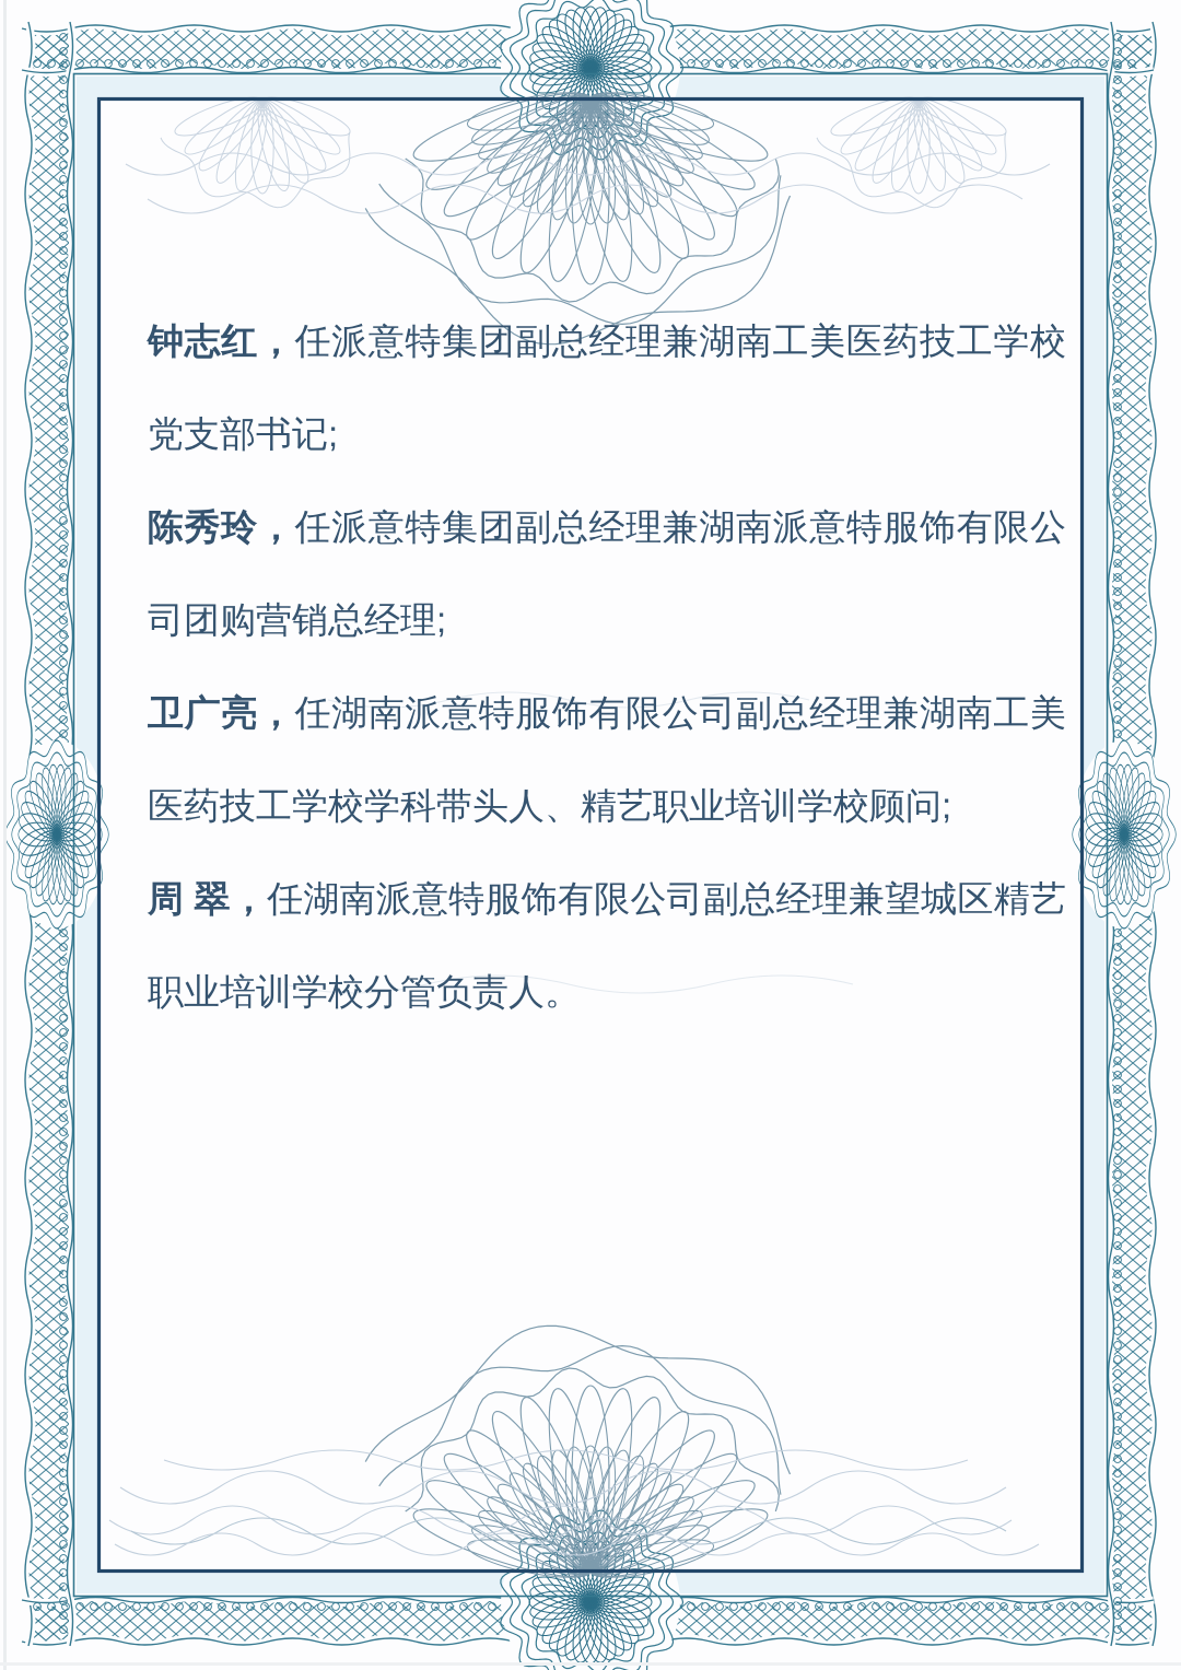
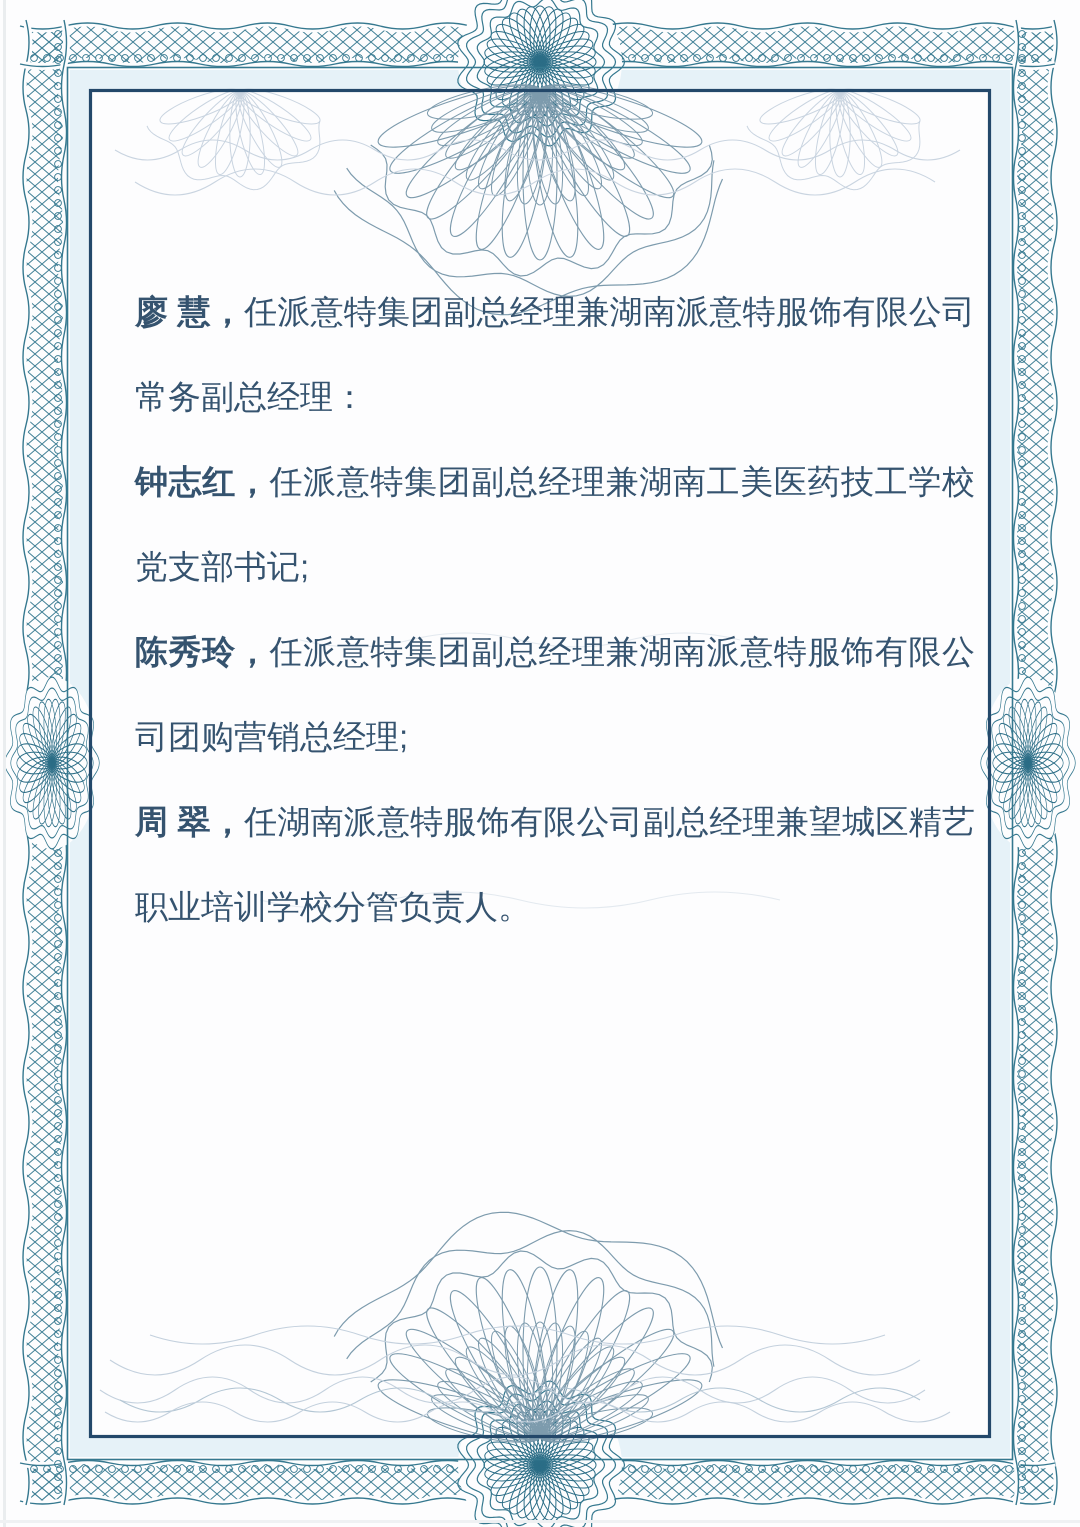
+ 廖 慧，任派意特集团副总经理兼湖南派意特服饰有限公司常务副总经理：
  钟志红，任派意特集团副总经理兼湖南工美医药技工学校党支部书记;
  陈秀玲，任派意特集团副总经理兼湖南派意特服饰有限公司团购营销总经理;
- 卫广亮，任湖南派意特服饰有限公司副总经理兼湖南工美医药技工学校学科带头人、精艺职业培训学校顾问;
  周 翠，任湖南派意特服饰有限公司副总经理兼望城区精艺职业培训学校分管负责人。
